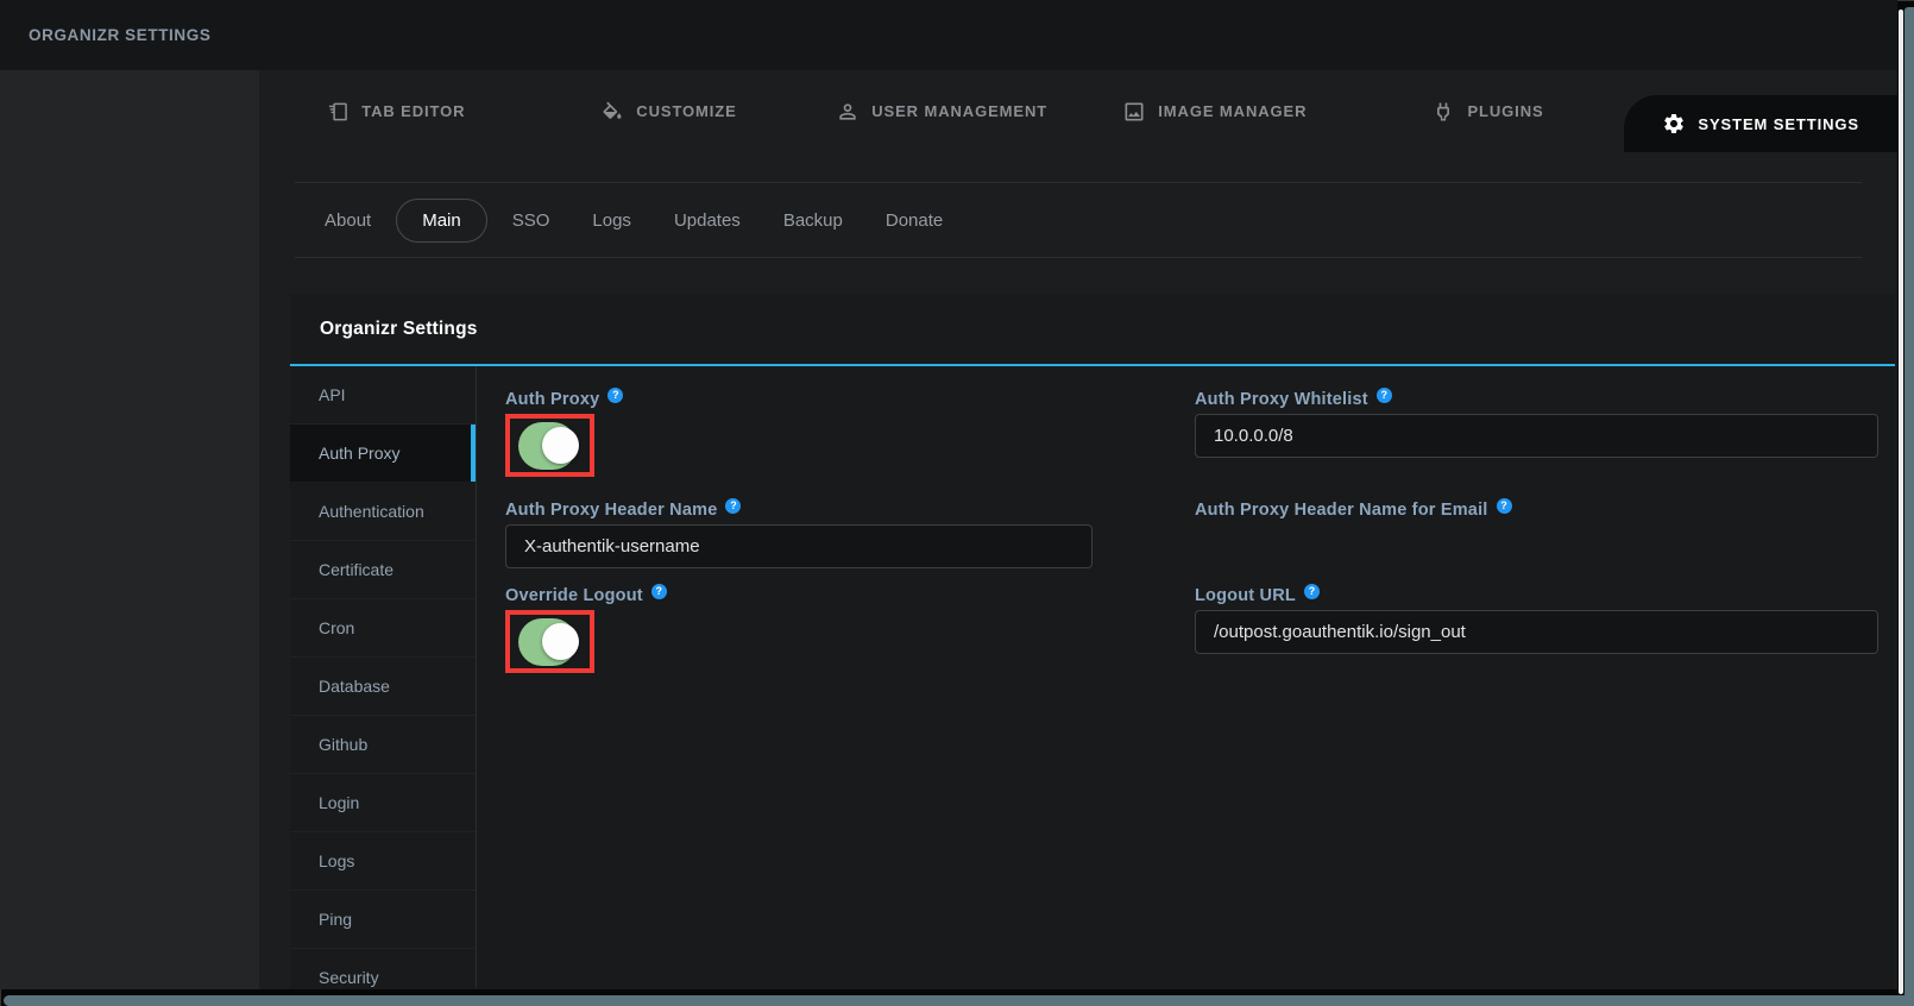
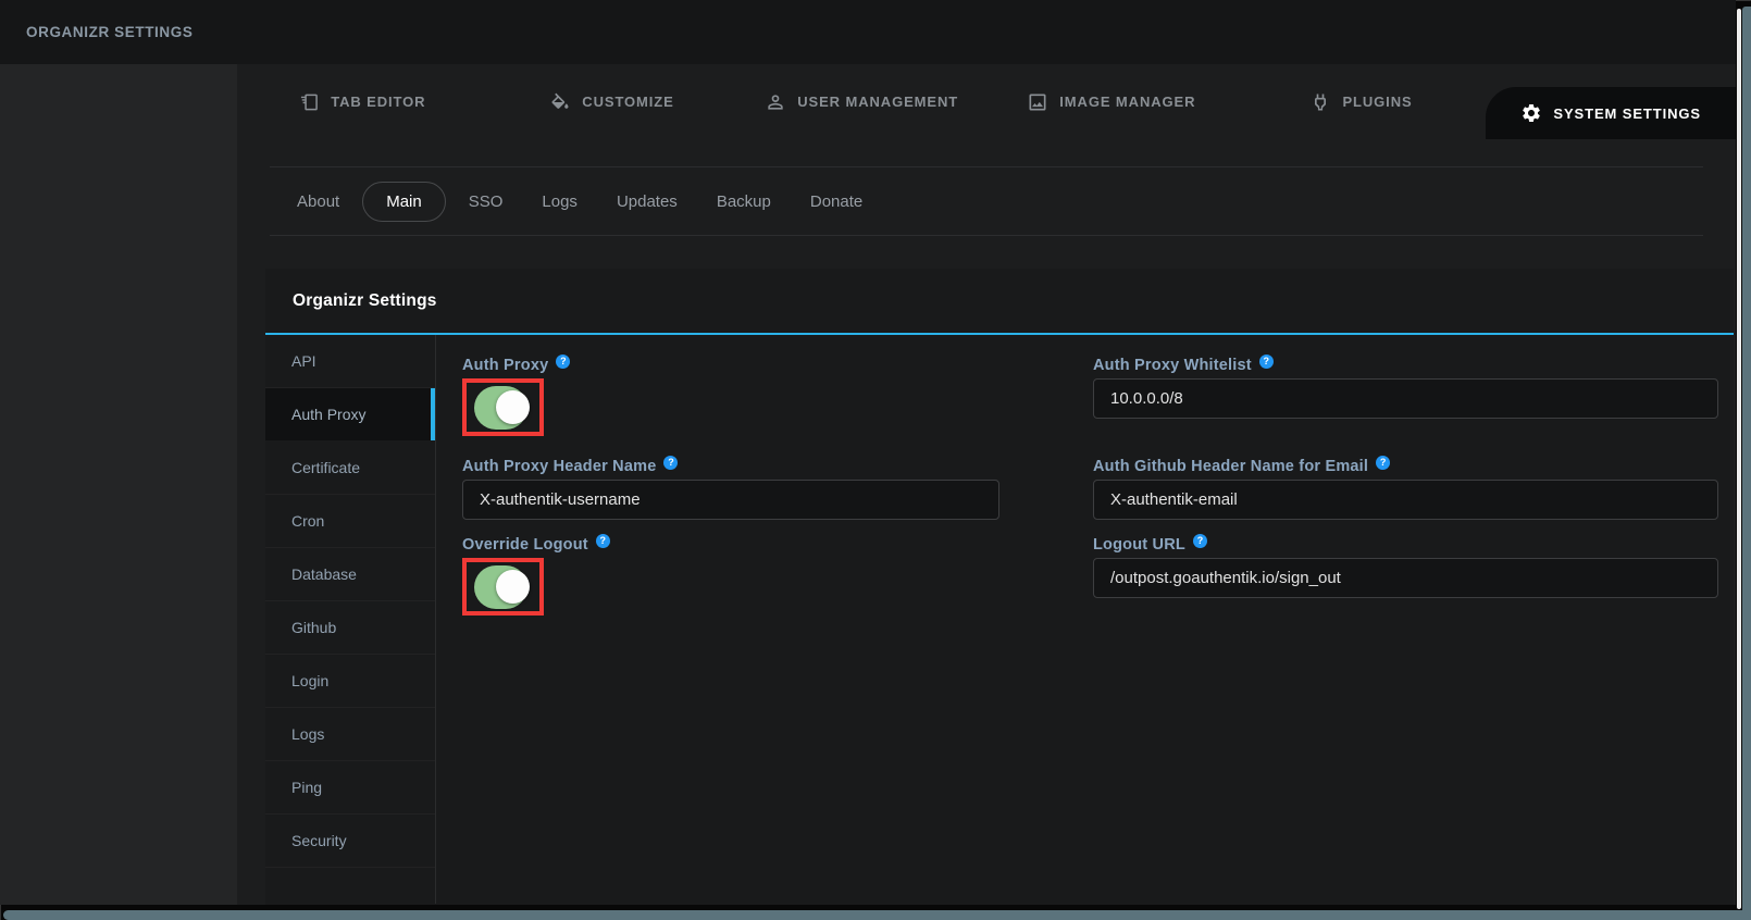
  ORGANIZR SETTINGS
  TAB EDITOR
  CUSTOMIZE
  USER MANAGEMENT
  IMAGE MANAGER
  PLUGINS
  SYSTEM SETTINGS
  About
  Main
  SSO
  Logs
  Updates
  Backup
  Donate
  Organizr Settings
  API
  Auth Proxy
- Authentication
  Certificate
  Cron
  Database
  Github
  Login
  Logs
  Ping
  Security
  Auth Proxy
  ?
  Auth Proxy Whitelist
  ?
  10.0.0.0/8
  Auth Proxy Header Name
  ?
  X-authentik-username
- Auth Proxy Header Name for Email
+ Auth Github Header Name for Email
  ?
+ X-authentik-email
  Override Logout
  ?
  Logout URL
  ?
  /outpost.goauthentik.io/sign_out
